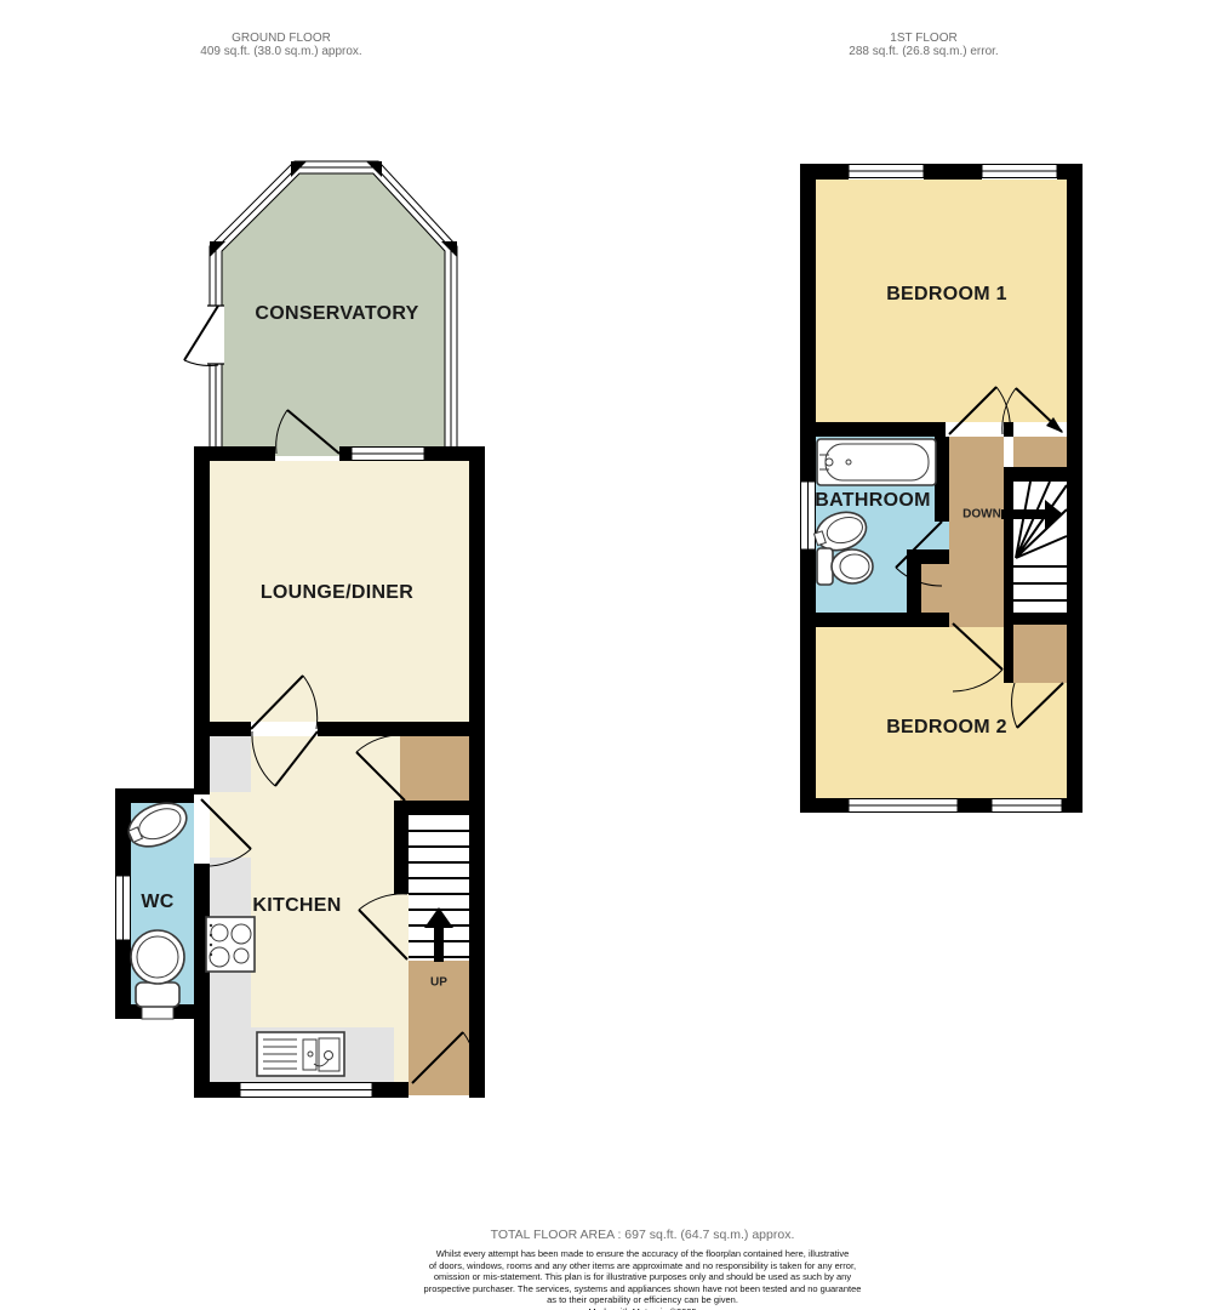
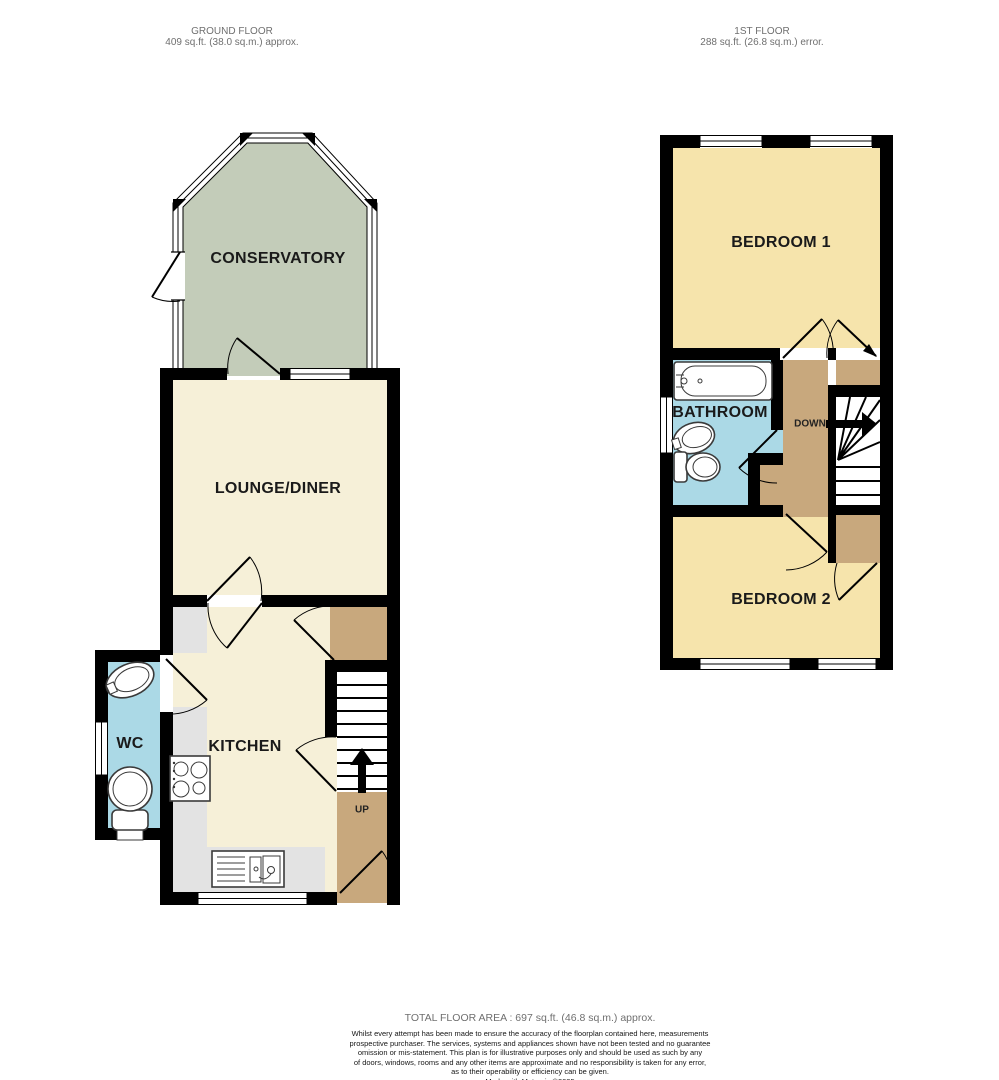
  GROUND FLOOR
  409 sq.ft. (38.0 sq.m.) approx.
  1ST FLOOR
  288 sq.ft. (26.8 sq.m.) error.
  CONSERVATORY
  LOUNGE/DINER
  KITCHEN
  WC
  BEDROOM 1
  BATHROOM
  BEDROOM 2
  UP
  DOWN
- TOTAL FLOOR AREA : 697 sq.ft. (64.7 sq.m.) approx.
+ TOTAL FLOOR AREA : 697 sq.ft. (46.8 sq.m.) approx.
- Whilst every attempt has been made to ensure the accuracy of the floorplan contained here, illustrative
+ Whilst every attempt has been made to ensure the accuracy of the floorplan contained here, measurements
- of doors, windows, rooms and any other items are approximate and no responsibility is taken for any error,
+ prospective purchaser. The services, systems and appliances shown have not been tested and no guarantee
  omission or mis-statement. This plan is for illustrative purposes only and should be used as such by any
- prospective purchaser. The services, systems and appliances shown have not been tested and no guarantee
+ of doors, windows, rooms and any other items are approximate and no responsibility is taken for any error,
  as to their operability or efficiency can be given.
